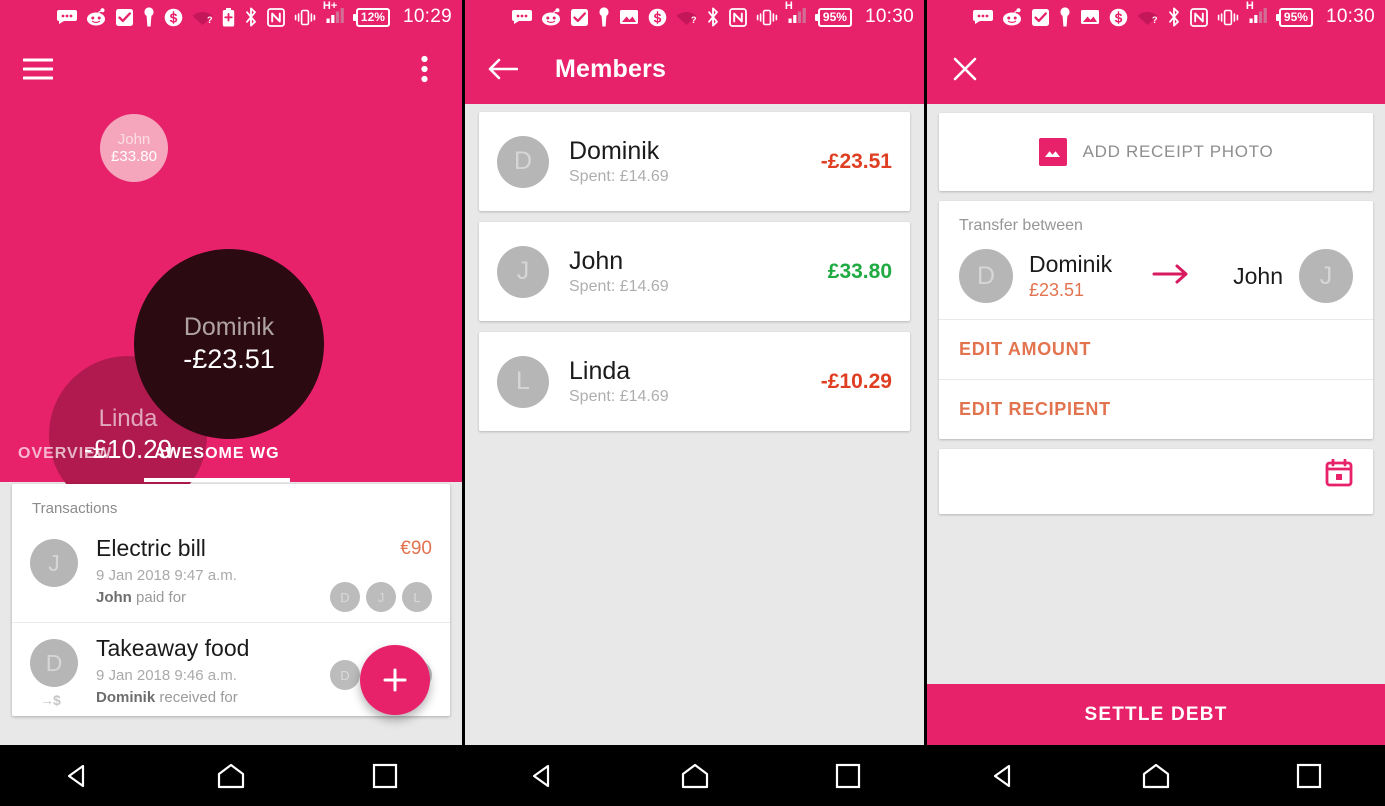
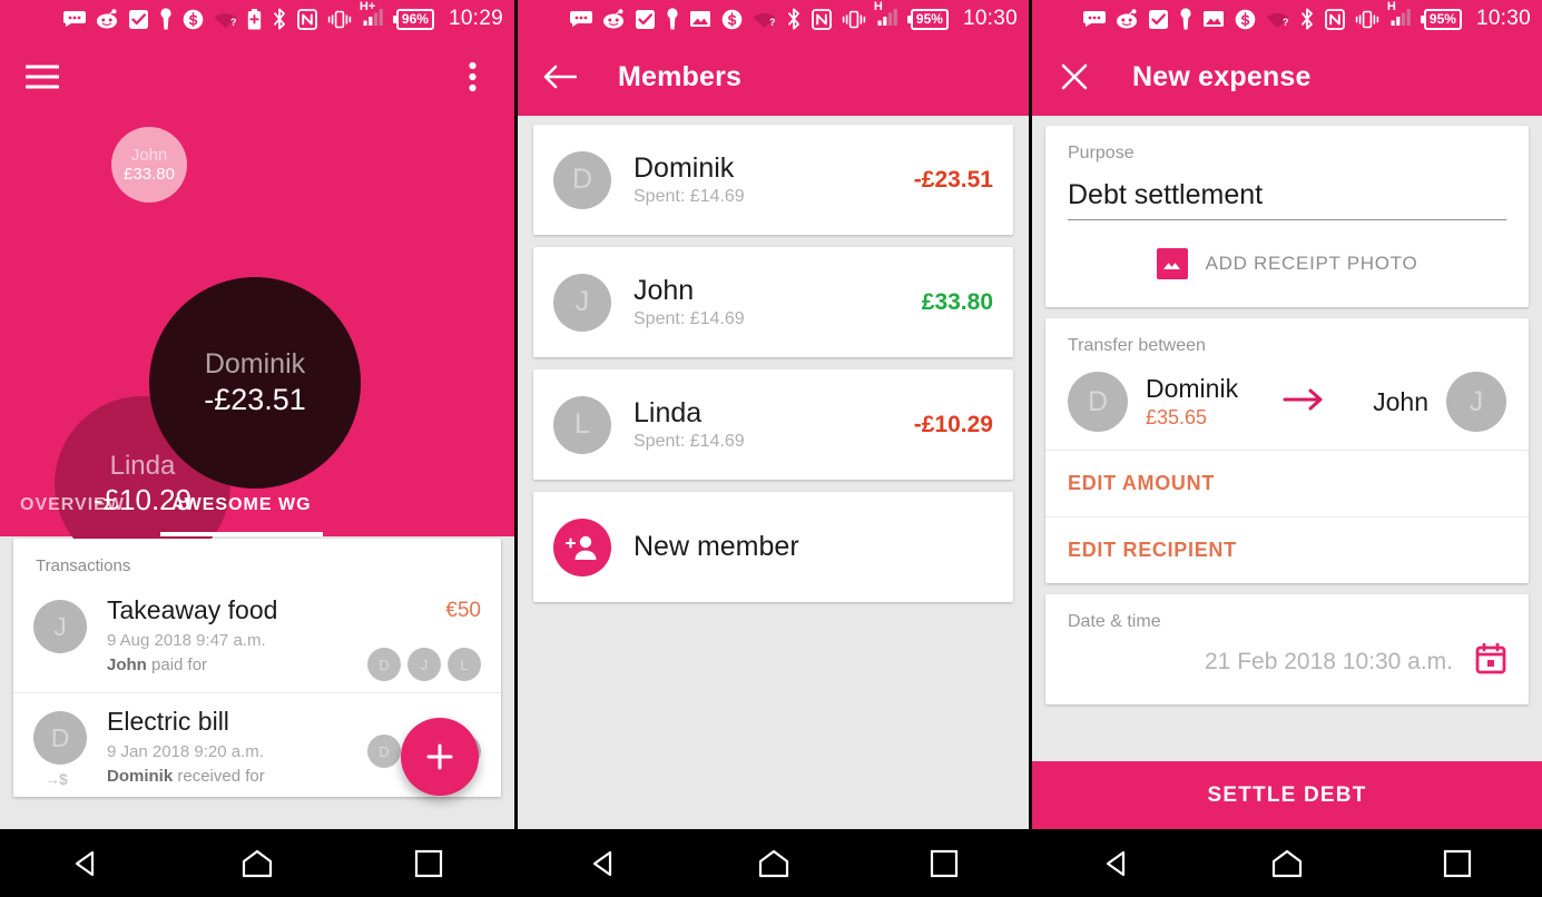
  ?
  H+
- 12%
+ 96%
  10:29
  John
  £33.80
  Linda
  -£10.2
  Dominik
  -£23.51
  OVERVIEW
  AWESOME WG
  Transactions
  J
- Electric bill
+ Takeaway food
- 9 Jan 2018 9:47 a.m.
+ 9 Aug 2018 9:47 a.m.
  John paid for
- €90
+ €50
  D
  J
  L
  D
  →$
- Takeaway food
+ Electric bill
- 9 Jan 2018 9:46 a.m.
+ 9 Jan 2018 9:20 a.m.
  Dominik received for
  D
  ?
  H
  95%
  10:30
  Members
  D
  Dominik
  Spent: £14.69
  -£23.51
  J
  John
  Spent: £14.69
  £33.80
  L
  Linda
  Spent: £14.69
  -£10.29
+ New member
  ?
  H
  95%
  10:30
+ New expense
+ Purpose
+ Debt settlement
  ADD RECEIPT PHOTO
  Transfer between
  D
  Dominik
- £23.51
+ £35.65
  John
  J
  EDIT AMOUNT
  EDIT RECIPIENT
+ Date & time
+ 21 Feb 2018 10:30 a.m.
  SETTLE DEBT
